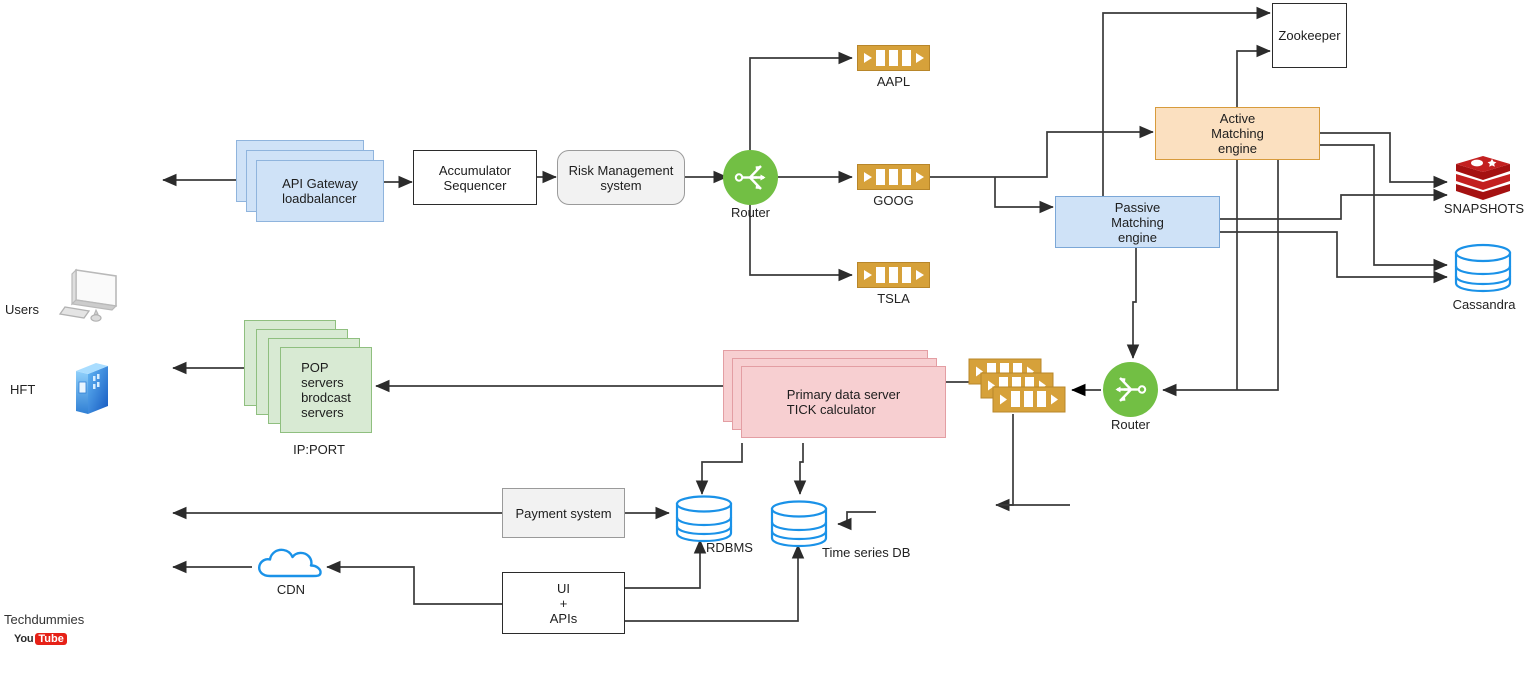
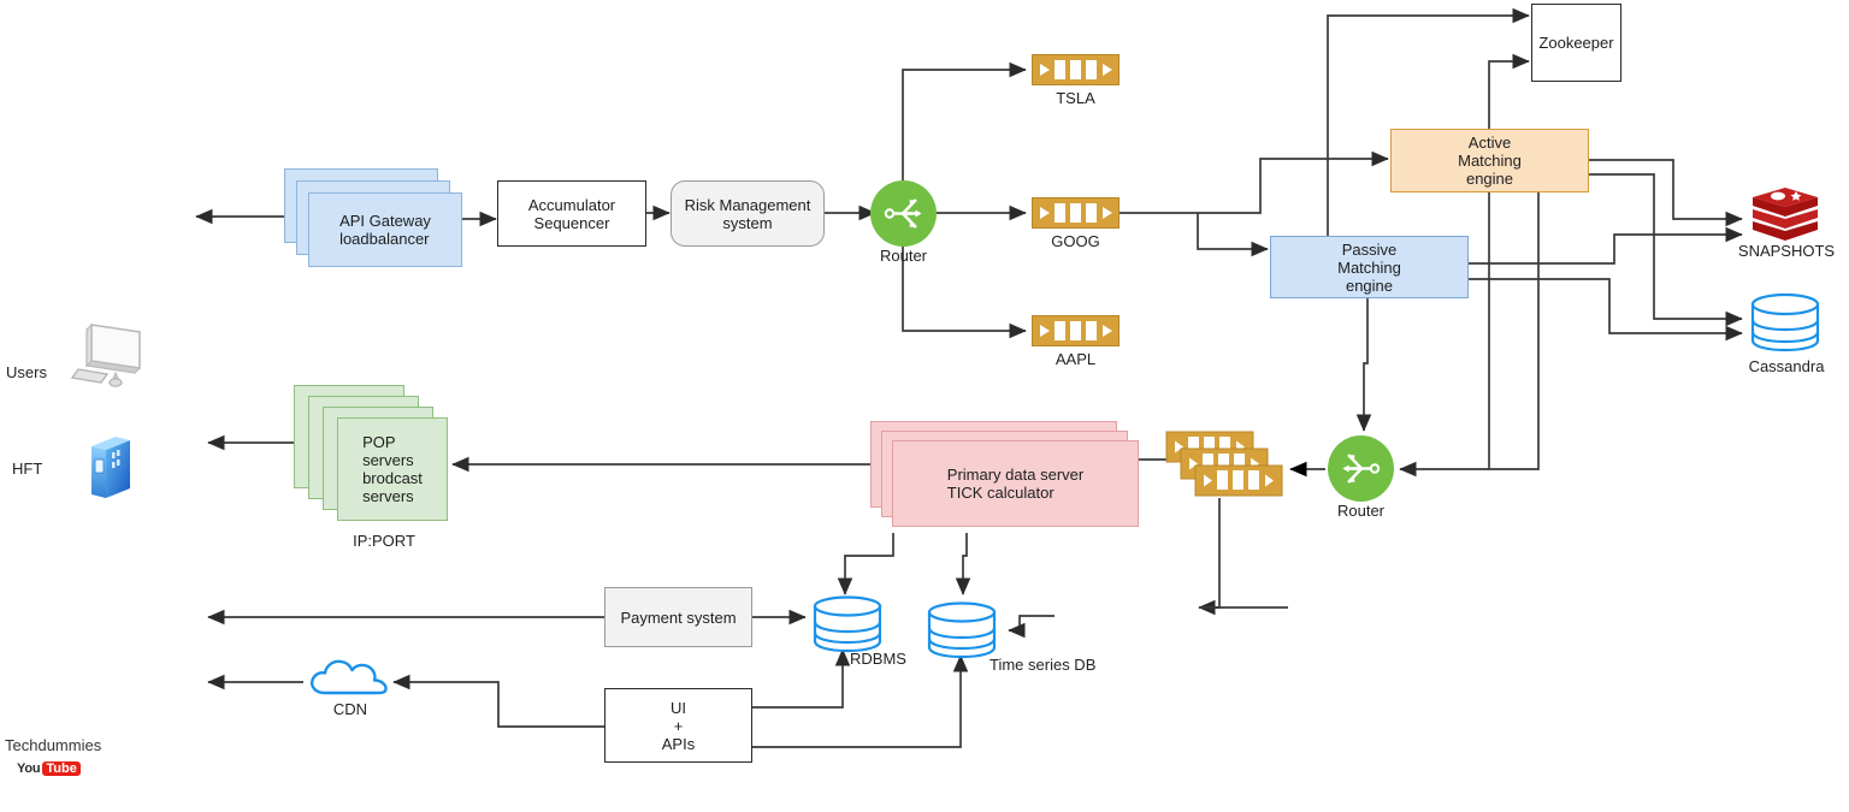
  API Gateway
  loadbalancer
  Accumulator
  Sequencer
  Risk Management
  system
  Router
- AAPL
+ TSLA
  GOOG
- TSLA
+ AAPL
  Zookeeper
  Active
  Matching
  engine
  Passive
  Matching
  engine
  SNAPSHOTS
  Cassandra
  POP
  servers
  brodcast
  servers
  IP:PORT
  Primary data server
  TICK calculator
  Router
  Payment system
  RDBMS
  Time series DB
  UI
  +
  APIs
  CDN
  Users
  HFT
  Techdummies
  You
  Tube
